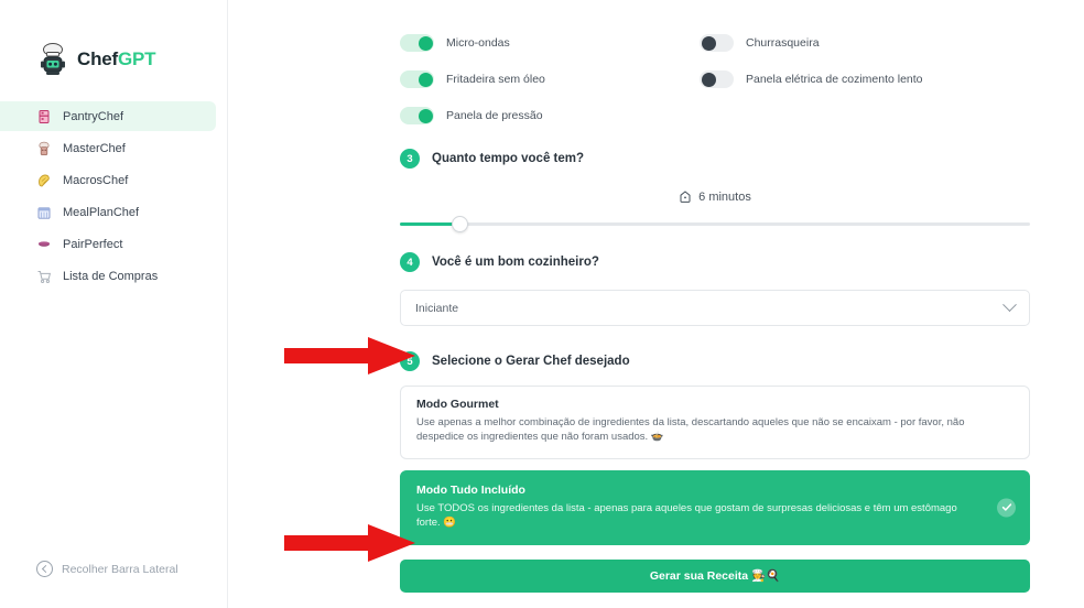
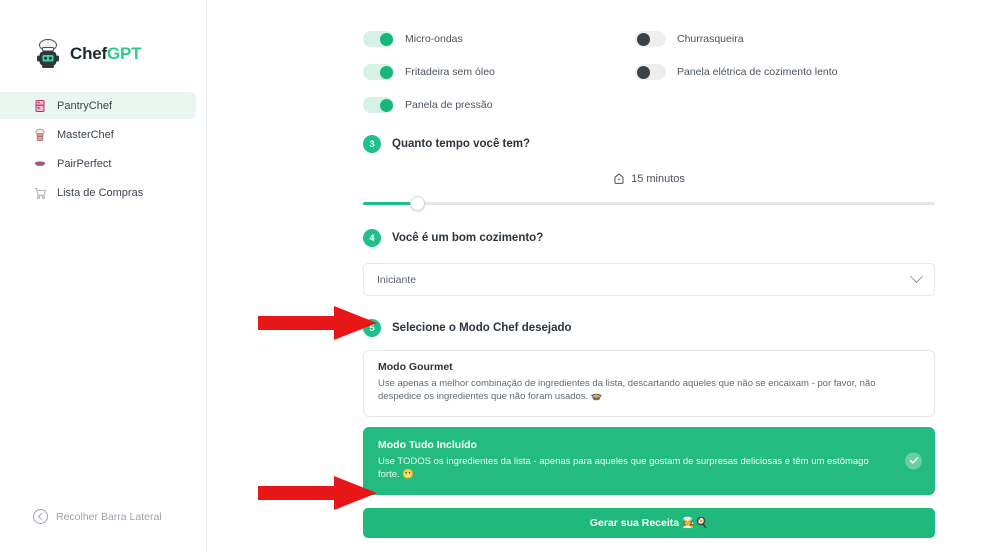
  ChefGPT
  PantryChef
  MasterChef
- MacrosChef
- MealPlanChef
  PairPerfect
  Lista de Compras
  Recolher Barra Lateral
  Micro-ondas
  Churrasqueira
  Fritadeira sem óleo
  Panela elétrica de cozimento lento
  Panela de pressão
  3
  Quanto tempo você tem?
- 6 minutos
+ 15 minutos
  4
- Você é um bom cozinheiro?
+ Você é um bom cozimento?
  Iniciante
  5
- Selecione o Gerar Chef desejado
+ Selecione o Modo Chef desejado
  Modo Gourmet
  Use apenas a melhor combinação de ingredientes da lista, descartando aqueles que não se encaixam - por favor, não despedice os ingredientes que não foram usados. 🍲
  Modo Tudo Incluído
  Use TODOS os ingredientes da lista - apenas para aqueles que gostam de surpresas deliciosas e têm um estômago forte. 😬
  Gerar sua Receita 🧑‍🍳🍳
